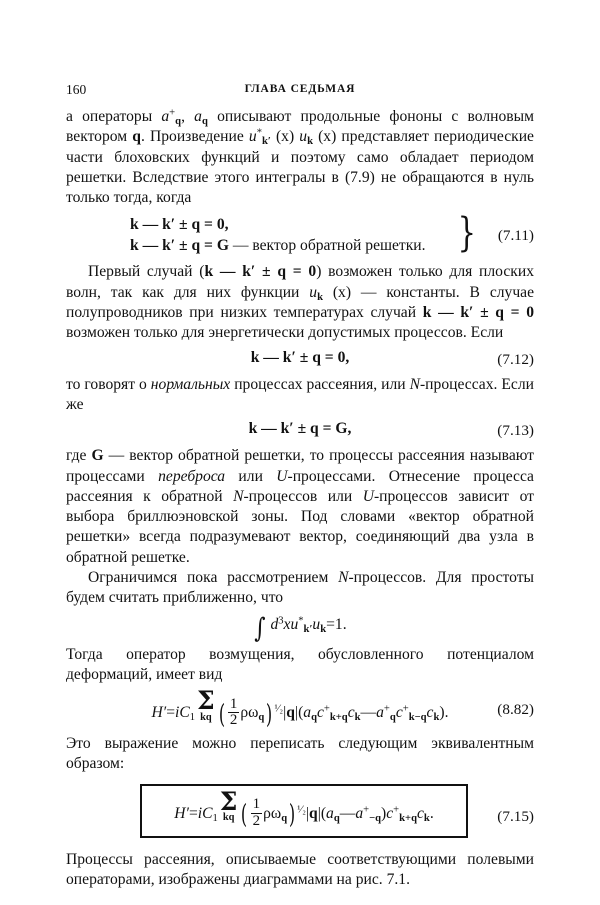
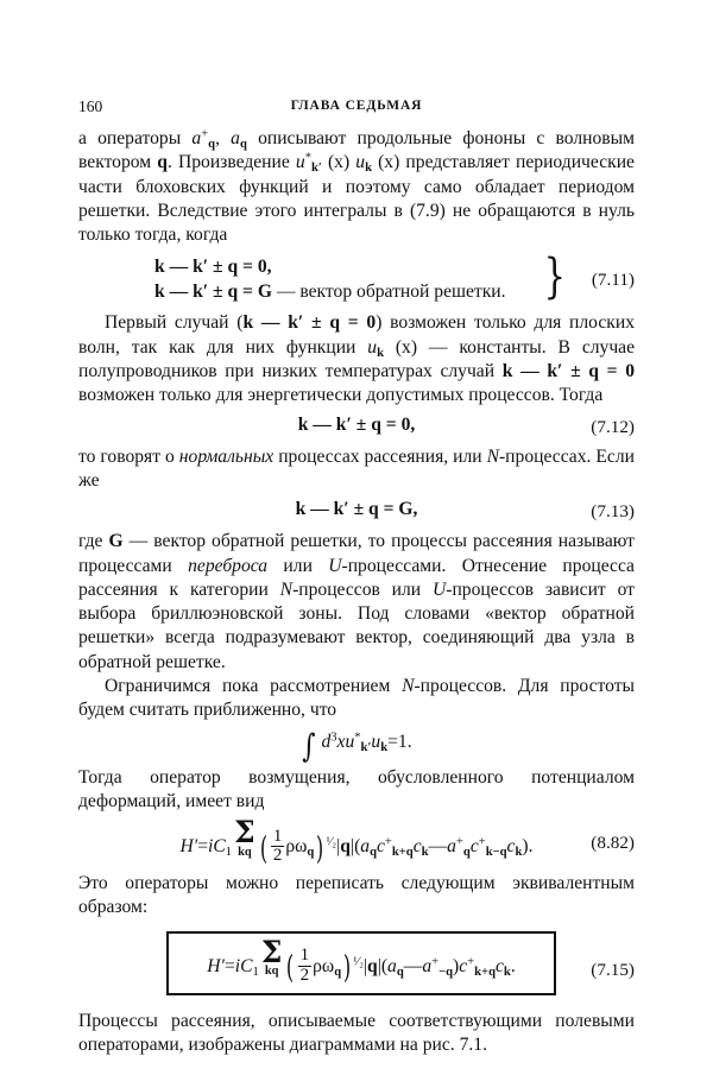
  160
  ГЛАВА СЕДЬМАЯ
  а операторы a+q, aq описывают продольные фононы с волновым вектором q. Произведение u*k′ (x) uk (x) представляет периодические части блоховских функций и поэтому само обладает периодом решетки. Вследствие этого интегралы в (7.9) не обращаются в нуль только тогда, когда
  k — k′ ± q = 0,
  k — k′ ± q = G — вектор обратной решетки.
  }
  (7.11)
- Первый случай (k — k′ ± q = 0) возможен только для плоских волн, так как для них функции uk (x) — константы. В случае полупроводников при низких температурах случай k — k′ ± q = 0 возможен только для энергетически допустимых процессов. Если
+ Первый случай (k — k′ ± q = 0) возможен только для плоских волн, так как для них функции uk (x) — константы. В случае полупроводников при низких температурах случай k — k′ ± q = 0 возможен только для энергетически допустимых процессов. Тогда
  k — k′ ± q = 0,
  (7.12)
  то говорят о нормальных процессах рассеяния, или N-процессах. Если же
  k — k′ ± q = G,
  (7.13)
- где G — вектор обратной решетки, то процессы рассеяния называют процессами переброса или U-процессами. Отнесение процесса рассеяния к обратной N-процессов или U-процессов зависит от выбора бриллюэновской зоны. Под словами «вектор обратной решетки» всегда подразумевают вектор, соединяющий два узла в обратной решетке.
+ где G — вектор обратной решетки, то процессы рассеяния называют процессами переброса или U-процессами. Отнесение процесса рассеяния к категории N-процессов или U-процессов зависит от выбора бриллюэновской зоны. Под словами «вектор обратной решетки» всегда подразумевают вектор, соединяющий два узла в обратной решетке.
  Ограничимся пока рассмотрением N-процессов. Для простоты будем считать приближенно, что
  ∫ d3xu*k′uk=1.
  Тогда оператор возмущения, обусловленного потенциалом деформаций, имеет вид
  H′=iC1
  Σ
  kq
  (
  1
  2
  ρωq ) ¹⁄₂|q|(aqc+k+qck—a+qc+k−qck).
  (8.82)
- Это выражение можно переписать следующим эквивалентным образом:
+ Это операторы можно переписать следующим эквивалентным образом:
  H′=iC1
  Σ
  kq
  (
  1
  2
  ρωq ) ¹⁄₂|q|(aq—a+−q)c+k+qck.
  (7.15)
  Процессы рассеяния, описываемые соответствующими полевыми операторами, изображены диаграммами на рис. 7.1.
